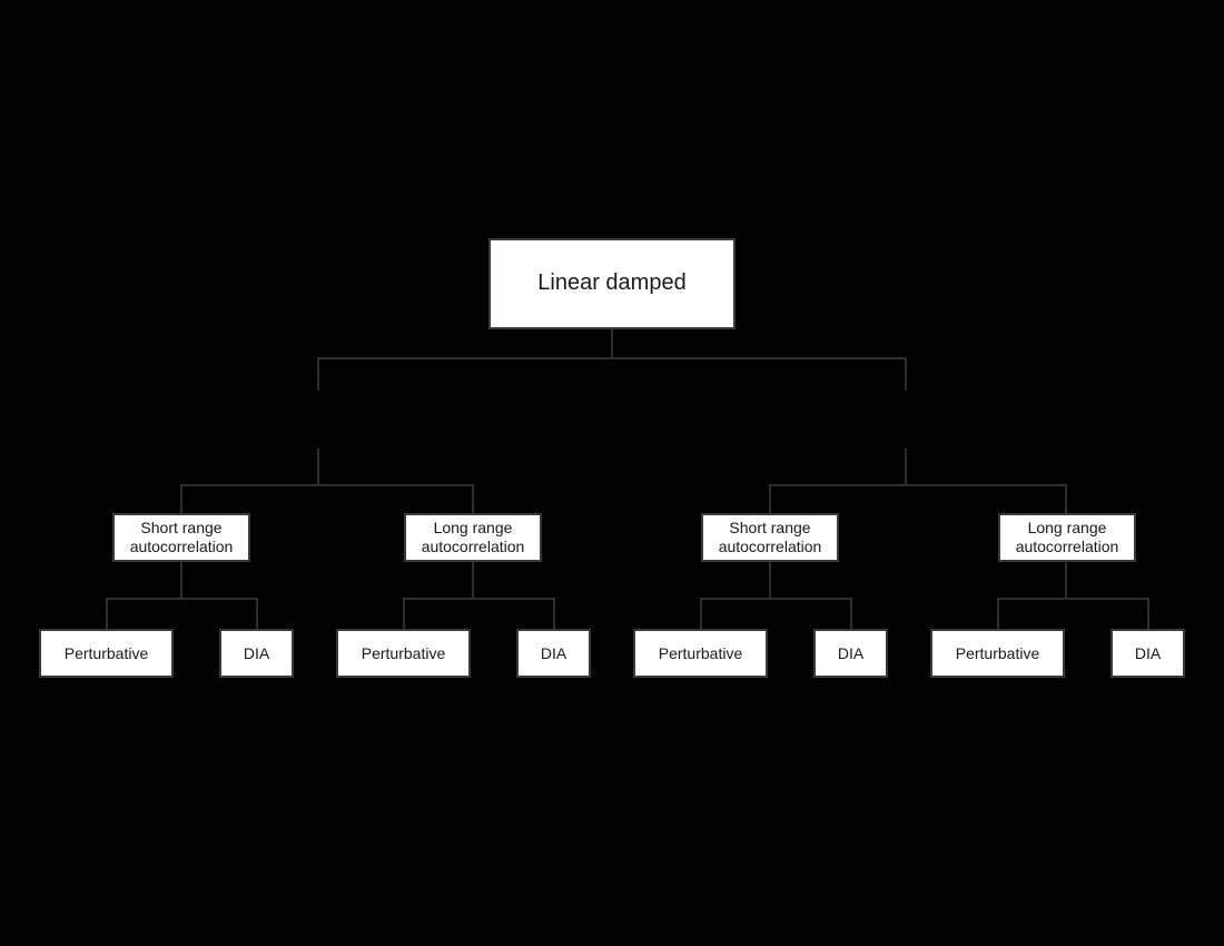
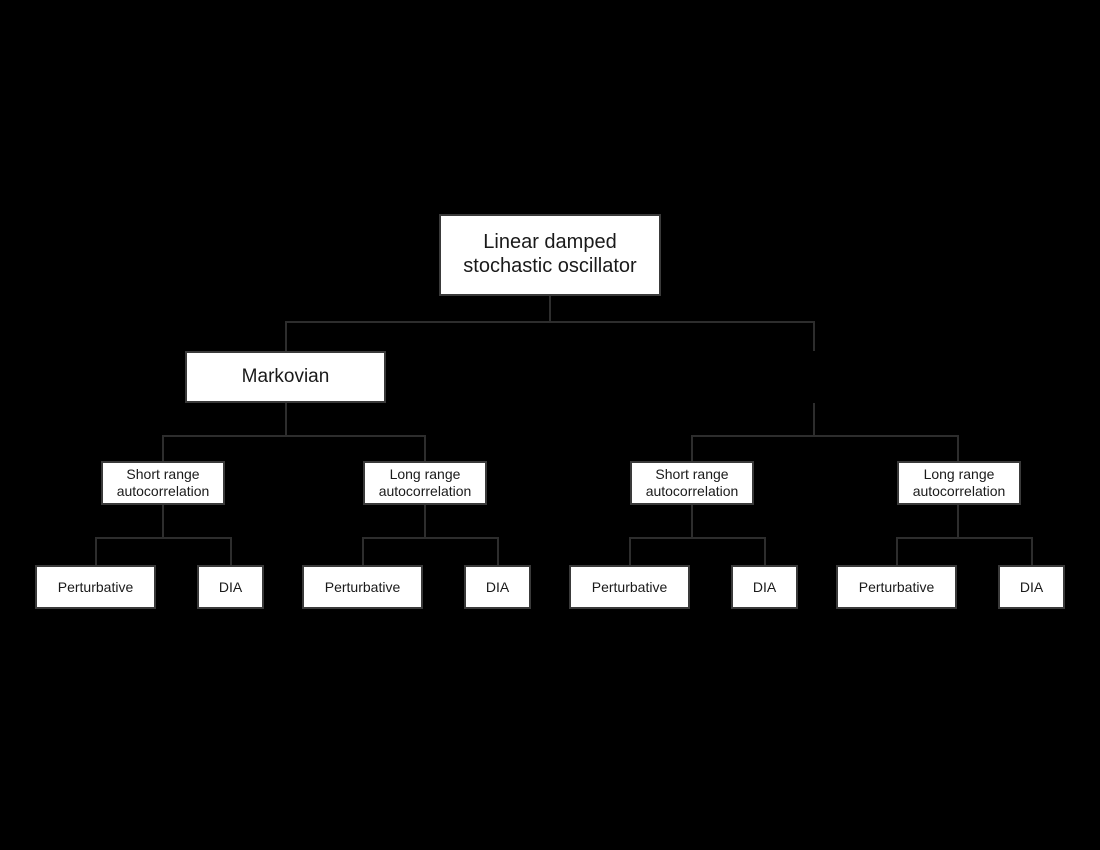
  Linear damped
+ stochastic oscillator
+ Markovian
  Short range
  autocorrelation
  Long range
  autocorrelation
  Short range
  autocorrelation
  Long range
  autocorrelation
  Perturbative
  DIA
  Perturbative
  DIA
  Perturbative
  DIA
  Perturbative
  DIA
